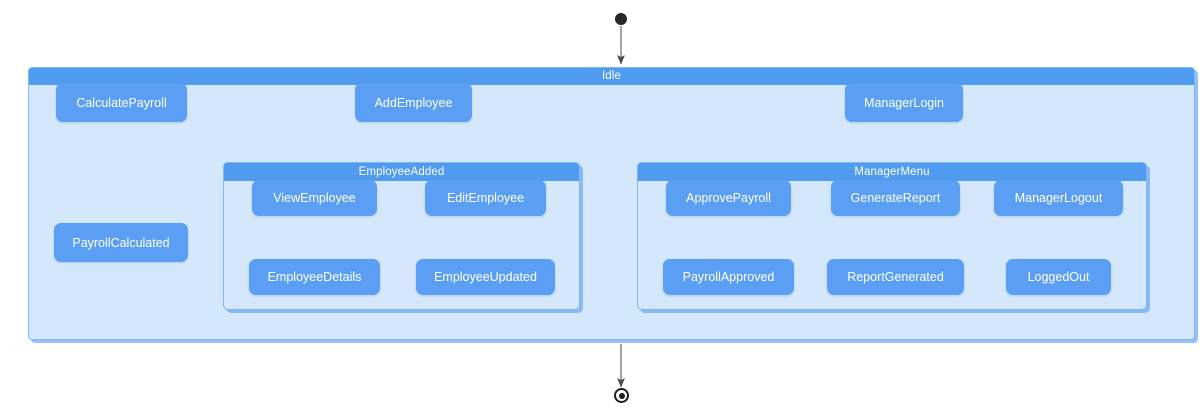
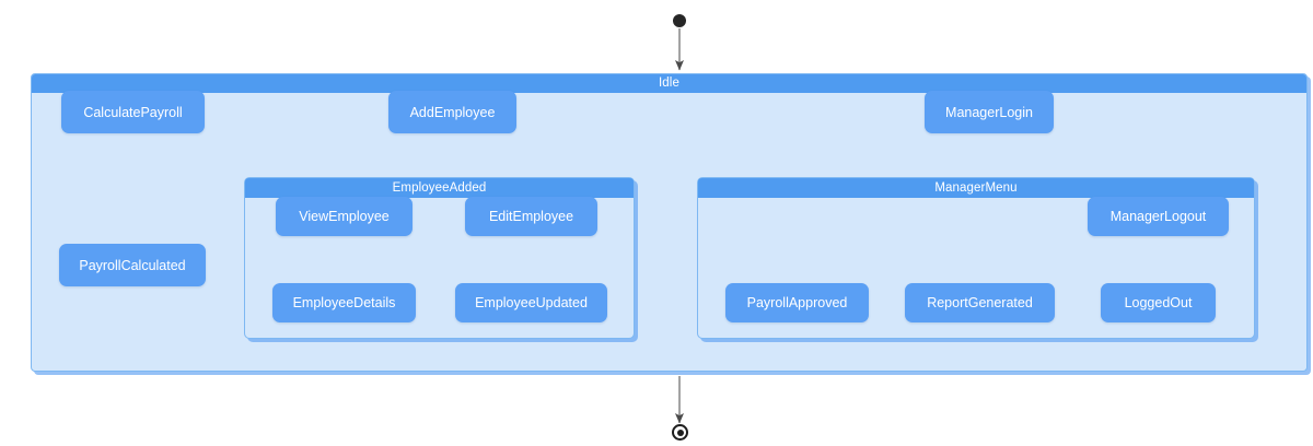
  Idle
  EmployeeAdded
  ManagerMenu
  CalculatePayroll
  PayrollCalculated
  AddEmployee
  ManagerLogin
  ViewEmployee
  EditEmployee
  EmployeeDetails
  EmployeeUpdated
- ApprovePayroll
- GenerateReport
  ManagerLogout
  PayrollApproved
  ReportGenerated
  LoggedOut
